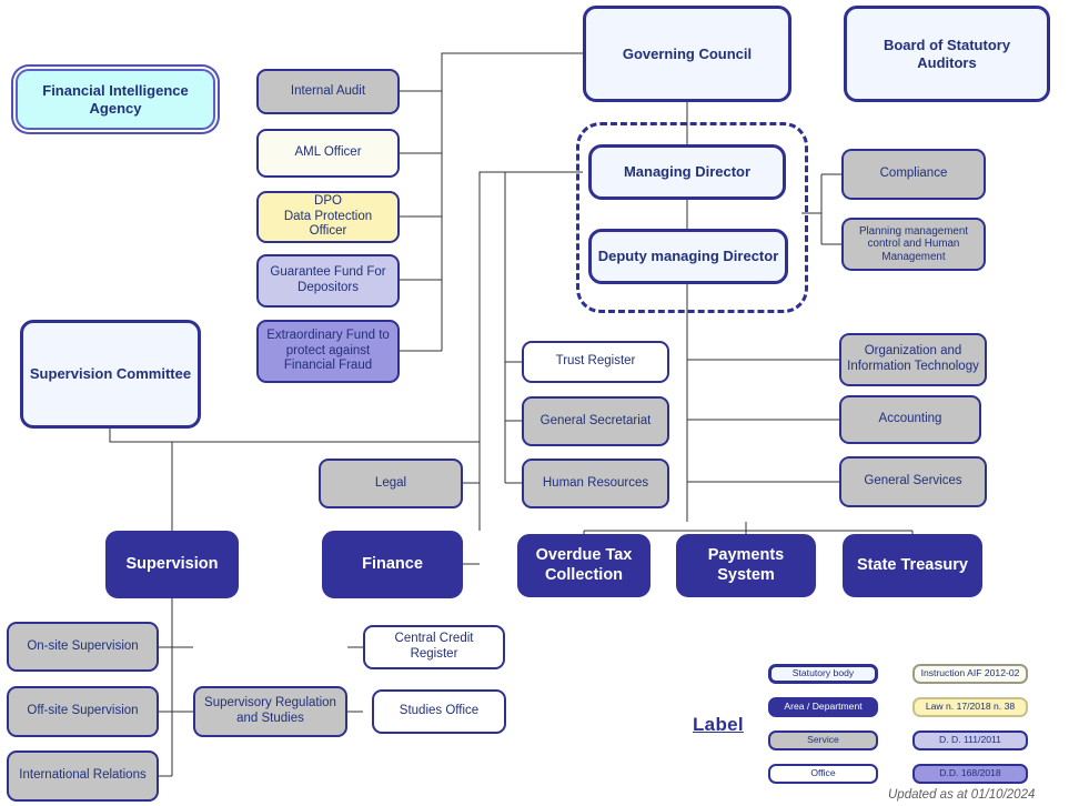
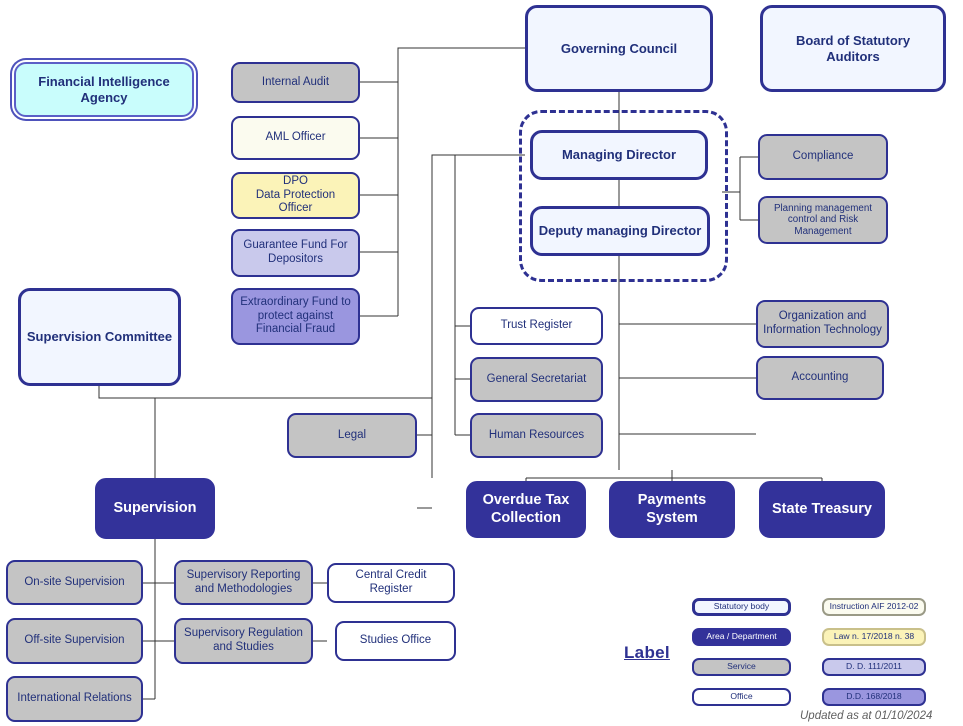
  Financial Intelligence Agency
  Governing Council
  Board of Statutory Auditors
  Managing Director
  Deputy managing Director
  Internal Audit
  AML Officer
  DPO
  Data Protection Officer
  Guarantee Fund For Depositors
  Extraordinary Fund to protect against Financial Fraud
  Compliance
- Planning management control and Human Management
+ Planning management control and Risk Management
  Supervision Committee
  Trust Register
  General Secretariat
  Human Resources
  Legal
  Organization and Information Technology
  Accounting
- General Services
  Supervision
- Finance
  Overdue Tax Collection
  Payments System
  State Treasury
  On-site Supervision
  Off-site Supervision
  International Relations
+ Supervisory Reporting and Methodologies
  Supervisory Regulation and Studies
  Central Credit Register
  Studies Office
  Label
  Statutory body
  Area / Department
  Service
  Office
  Instruction AIF 2012-02
  Law n. 17/2018 n. 38
  D. D. 111/2011
  D.D. 168/2018
  Updated as at 01/10/2024
